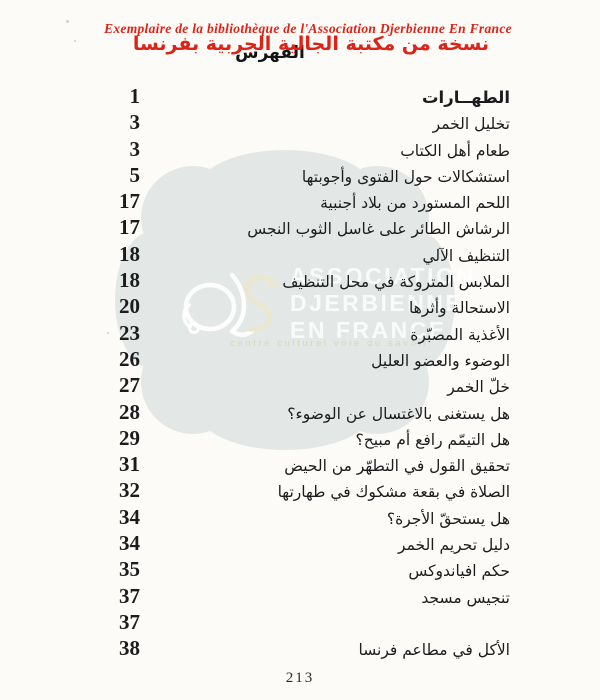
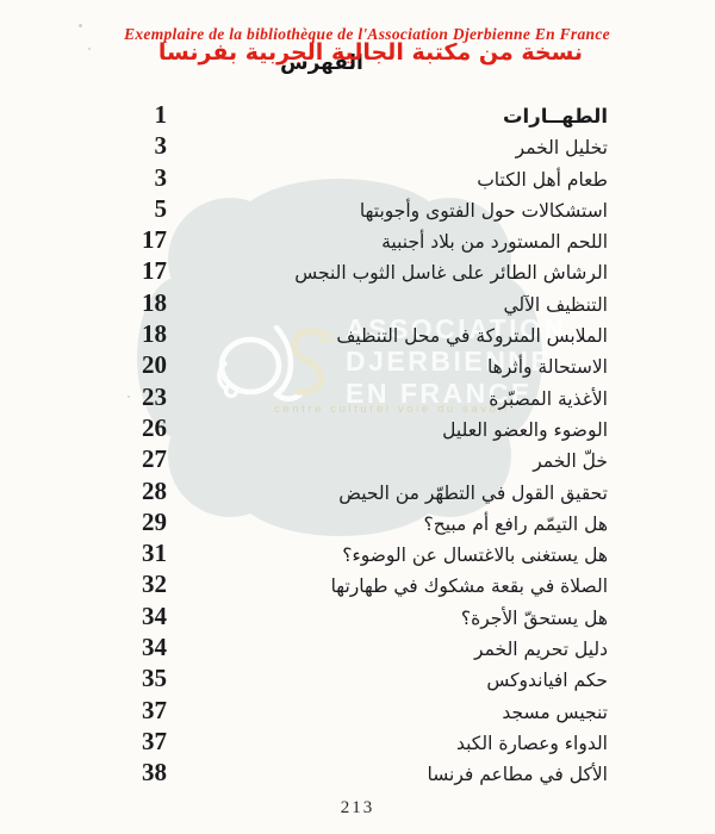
  Exemplaire de la bibliothèque de l'Association Djerbienne En France
  الفهرس
  نسخة من مكتبة الجالية الجربية بفرنسا
  ASSOCIATION
  DJERBIENNE
  EN FRANCE
  centre culturel voie du savoir
  1
  الطهــارات
  3
  تخليل الخمر
  3
  طعام أهل الكتاب
  5
  استشكالات حول الفتوى وأجوبتها
  17
  اللحم المستورد من بلاد أجنبية
  17
  الرشاش الطائر على غاسل الثوب النجس
  18
  التنظيف الآلي
  18
  الملابس المتروكة في محل التنظيف
  20
  الاستحالة وأثرها
  23
  الأغذية المصبّرة
  26
  الوضوء والعضو العليل
  27
  خلّ الخمر
  28
- هل يستغنى بالاغتسال عن الوضوء؟
+ تحقيق القول في التطهّر من الحيض
  29
  هل التيمّم رافع أم مبيح؟
  31
- تحقيق القول في التطهّر من الحيض
+ هل يستغنى بالاغتسال عن الوضوء؟
  32
  الصلاة في بقعة مشكوك في طهارتها
  34
  هل يستحقّ الأجرة؟
  34
  دليل تحريم الخمر
  35
  حكم افياندوكس
  37
  تنجيس مسجد
  37
+ الدواء وعصارة الكبد
  38
  الأكل في مطاعم فرنسا
  213
